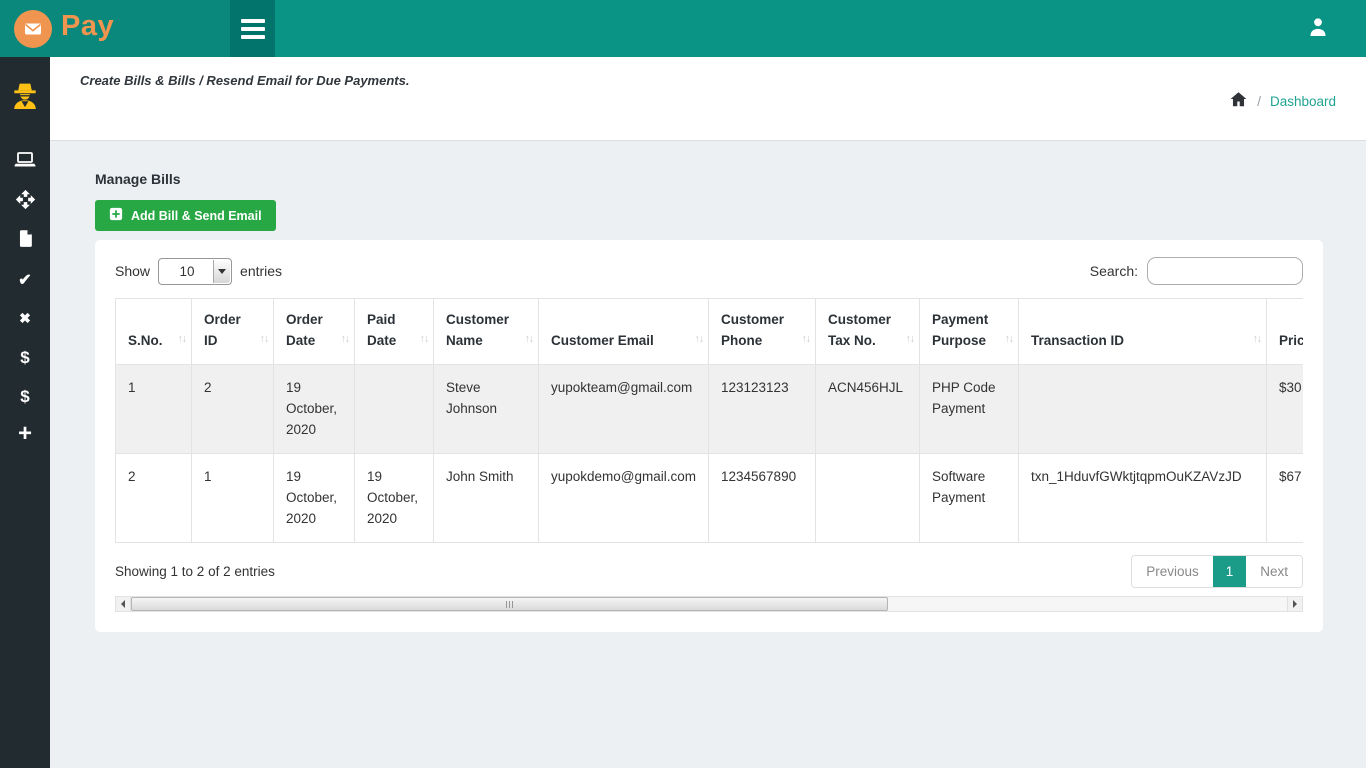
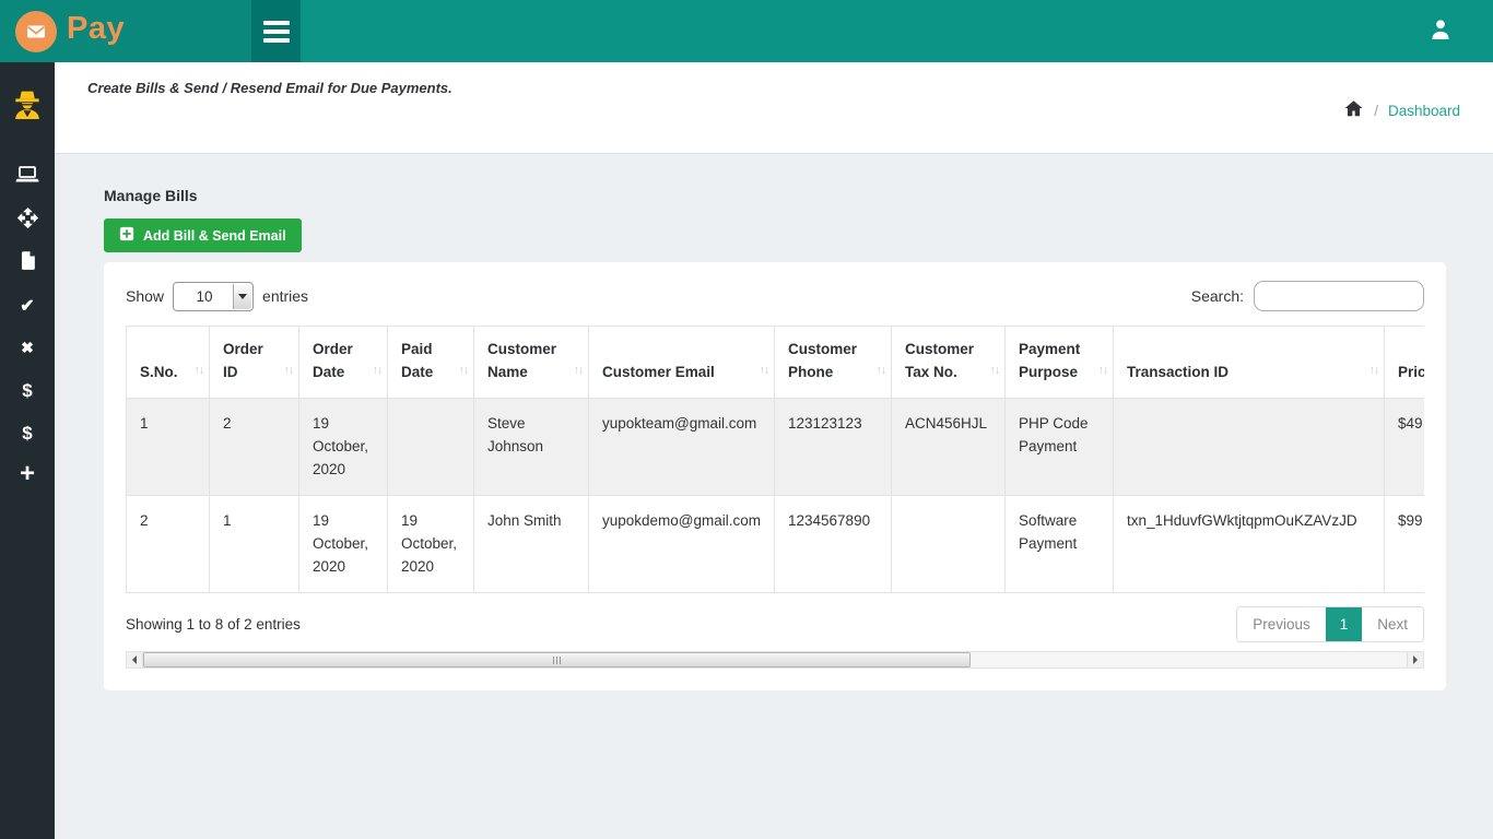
  Pay
  ✔
  ✖
  $
  $
  +
- Create Bills & Bills / Resend Email for Due Payments.
+ Create Bills & Send / Resend Email for Due Payments.
  /
  Dashboard
  Manage Bills
  Add Bill & Send Email
  Show
  10
  entries
  Search:
  S.No. ↑↓	Order ID ↑↓	Order Date ↑↓	Paid Date ↑↓	Customer Name ↑↓	Customer Email ↑↓	Customer Phone ↑↓	Customer Tax No. ↑↓	Payment Purpose ↑↓	Transaction ID ↑↓	Pric
- 1	2	19 October, 2020		Steve Johnson	yupokteam@gmail.com	123123123	ACN456HJL	PHP Code Payment		$30
+ 1	2	19 October, 2020		Steve Johnson	yupokteam@gmail.com	123123123	ACN456HJL	PHP Code Payment		$49
- 2	1	19 October, 2020	19 October, 2020	John Smith	yupokdemo@gmail.com	1234567890		Software Payment	txn_1HduvfGWktjtqpmOuKZAVzJD	$67
+ 2	1	19 October, 2020	19 October, 2020	John Smith	yupokdemo@gmail.com	1234567890		Software Payment	txn_1HduvfGWktjtqpmOuKZAVzJD	$99
- Showing 1 to 2 of 2 entries
+ Showing 1 to 8 of 2 entries
  Previous
  1
  Next
